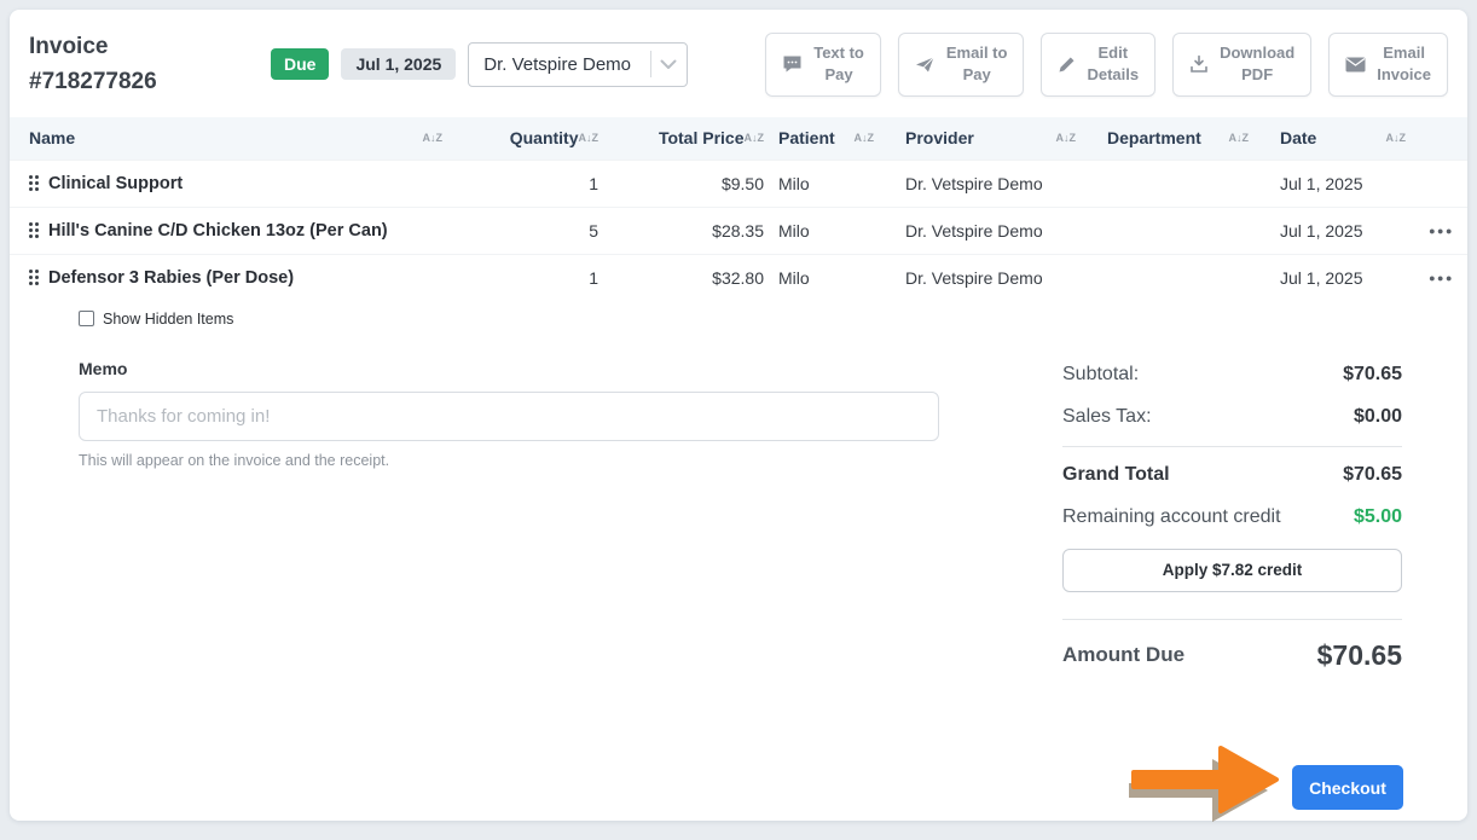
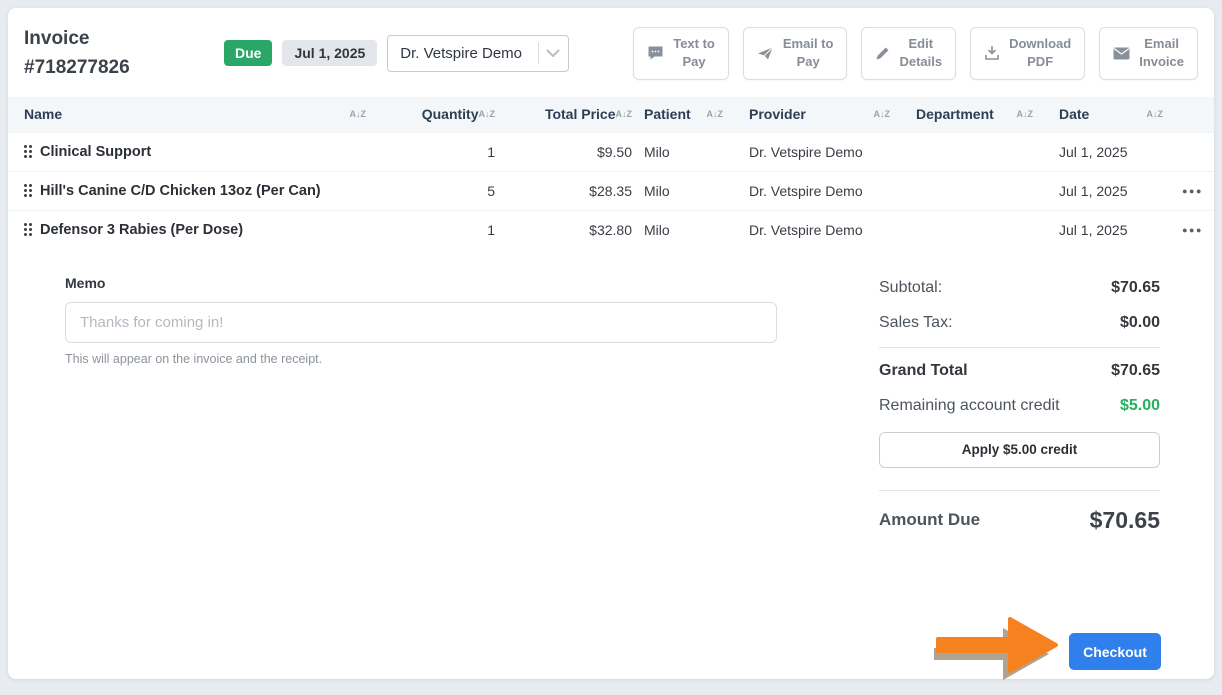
  Invoice
  #718277826
  Due
  Jul 1, 2025
  Dr. Vetspire Demo
  Text to
  Pay
  Email to
  Pay
  Edit
  Details
  Download
  PDF
  Email
  Invoice
  Name
  A↓Z
  Quantity
  A↓Z
  Total Price
  A↓Z
  Patient
  A↓Z
  Provider
  A↓Z
  Department
  A↓Z
  Date
  A↓Z
  Clinical Support
  1
  $9.50
  Milo
  Dr. Vetspire Demo
  Jul 1, 2025
  Hill's Canine C/D Chicken 13oz (Per Can)
  5
  $28.35
  Milo
  Dr. Vetspire Demo
  Jul 1, 2025
  ●●●
  Defensor 3 Rabies (Per Dose)
  1
  $32.80
  Milo
  Dr. Vetspire Demo
  Jul 1, 2025
  ●●●
- Show Hidden Items
  Memo
  Thanks for coming in!
  This will appear on the invoice and the receipt.
  Subtotal:
  $70.65
  Sales Tax:
  $0.00
  Grand Total
  $70.65
  Remaining account credit
  $5.00
- Apply $7.82 credit
+ Apply $5.00 credit
  Amount Due
  $70.65
  Checkout
